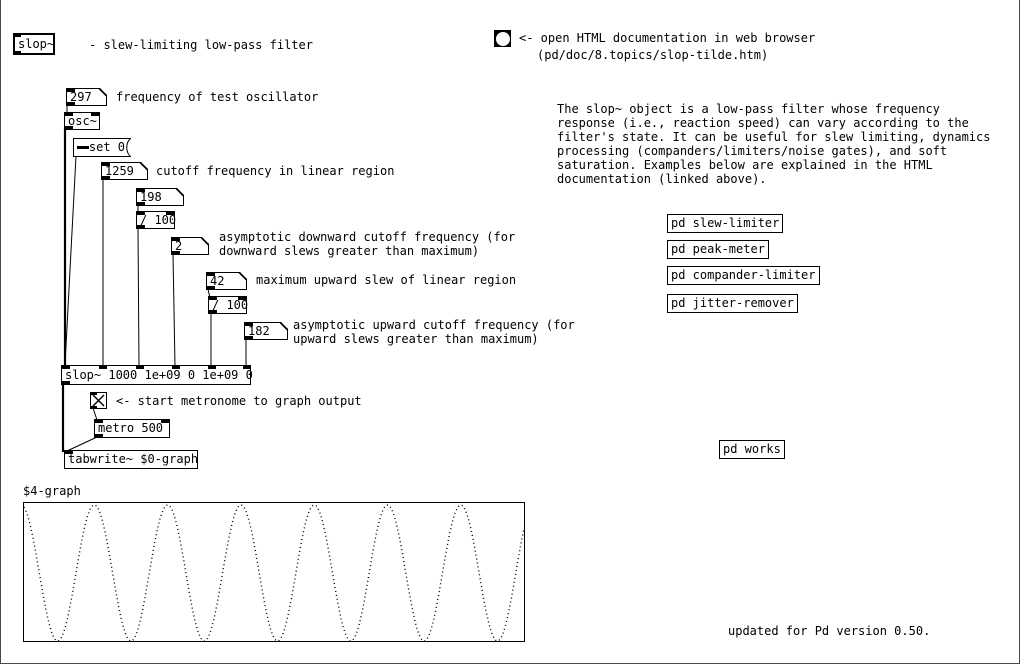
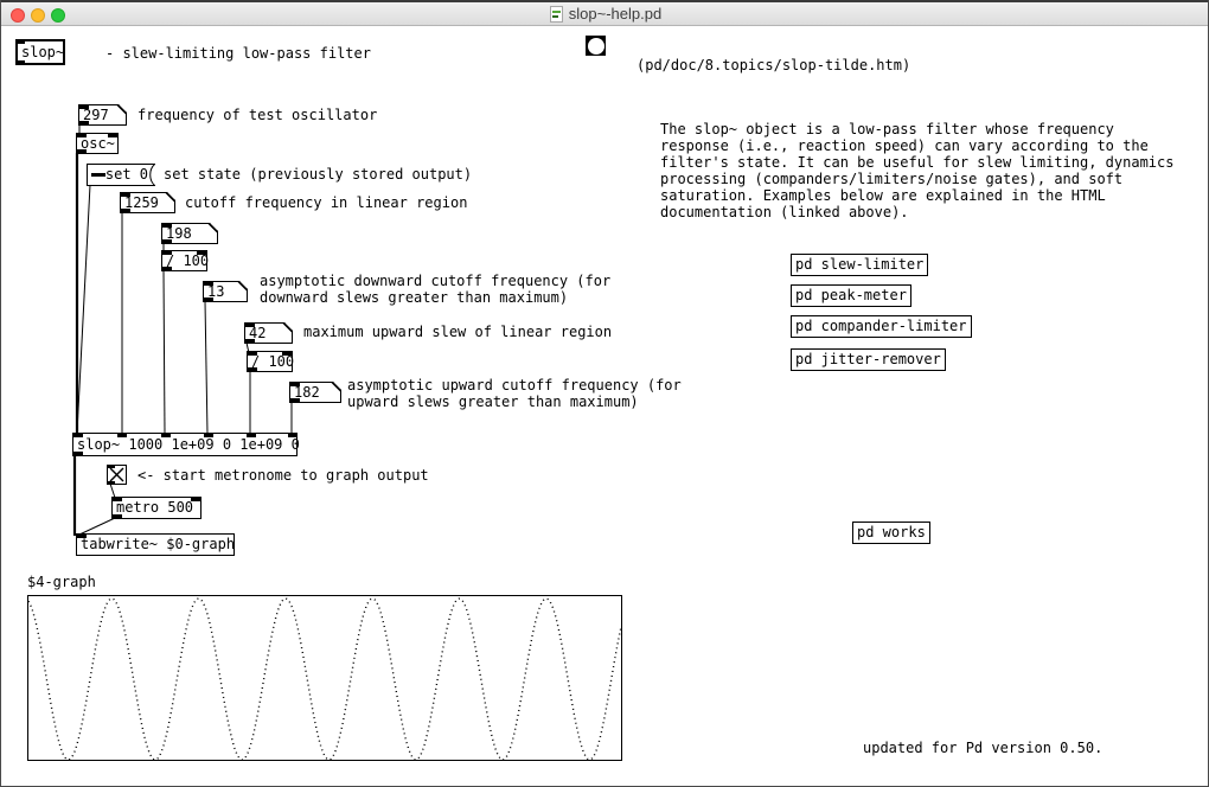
+ slop~-help.pd
  slop~
  - slew-limiting low-pass filter
- <- open HTML documentation in web browser
  (pd/doc/8.topics/slop-tilde.htm)
  The slop~ object is a low-pass filter whose frequency
  response (i.e., reaction speed) can vary according to the
  filter's state. It can be useful for slew limiting, dynamics
  processing (companders/limiters/noise gates), and soft
  saturation. Examples below are explained in the HTML
  documentation (linked above).
  297
  frequency of test oscillator
  osc~
  set 0
+ set state (previously stored output)
  1259
  cutoff frequency in linear region
  198
  / 100
- 2
+ 13
  asymptotic downward cutoff frequency (for
  downward slews greater than maximum)
  42
  maximum upward slew of linear region
  / 100
  182
  asymptotic upward cutoff frequency (for
  upward slews greater than maximum)
  slop~ 1000 1e+09 0 1e+09 0
  <- start metronome to graph output
  metro 500
  tabwrite~ $0-graph
  pd slew-limiter
  pd peak-meter
  pd compander-limiter
  pd jitter-remover
  pd works
  $4-graph
  updated for Pd version 0.50.
